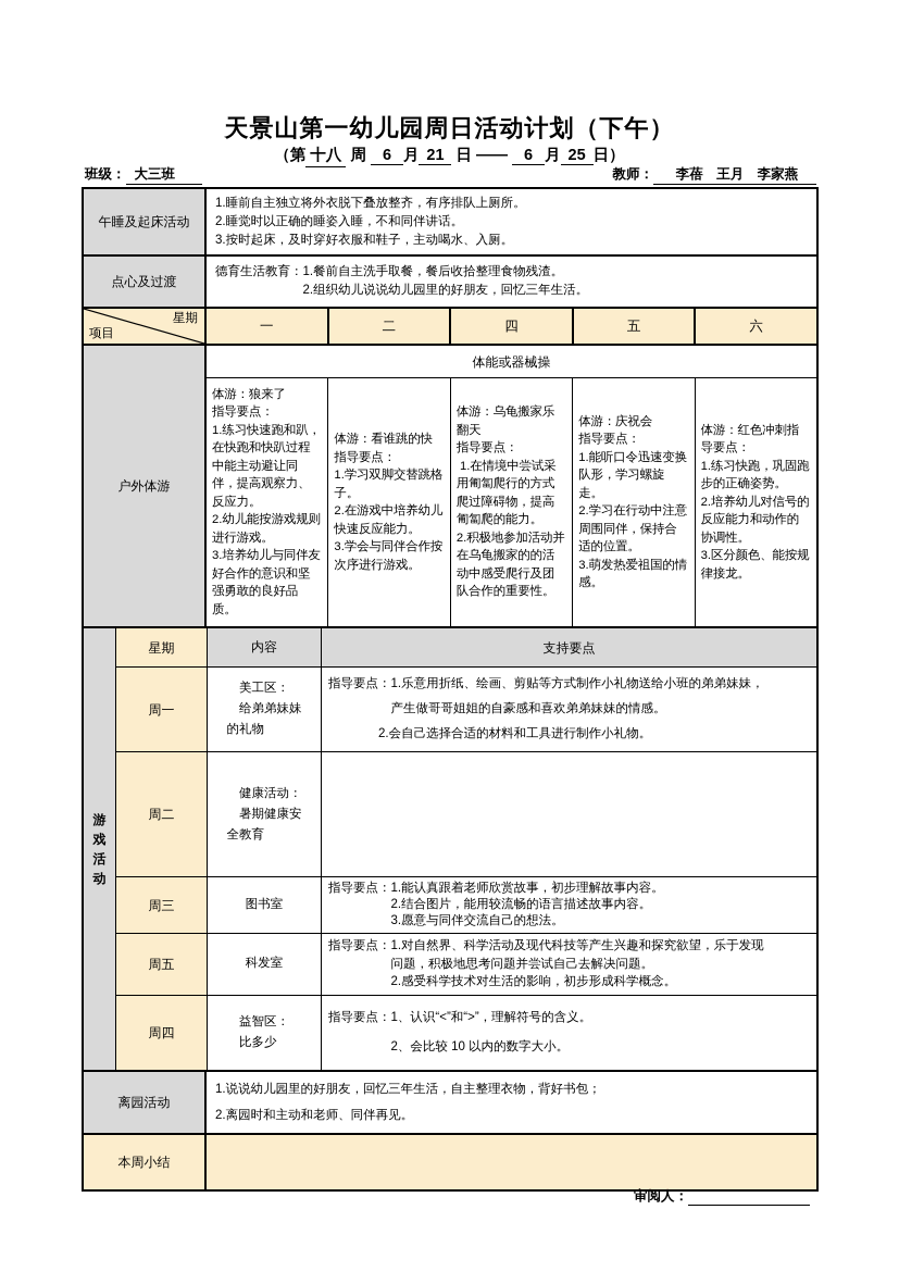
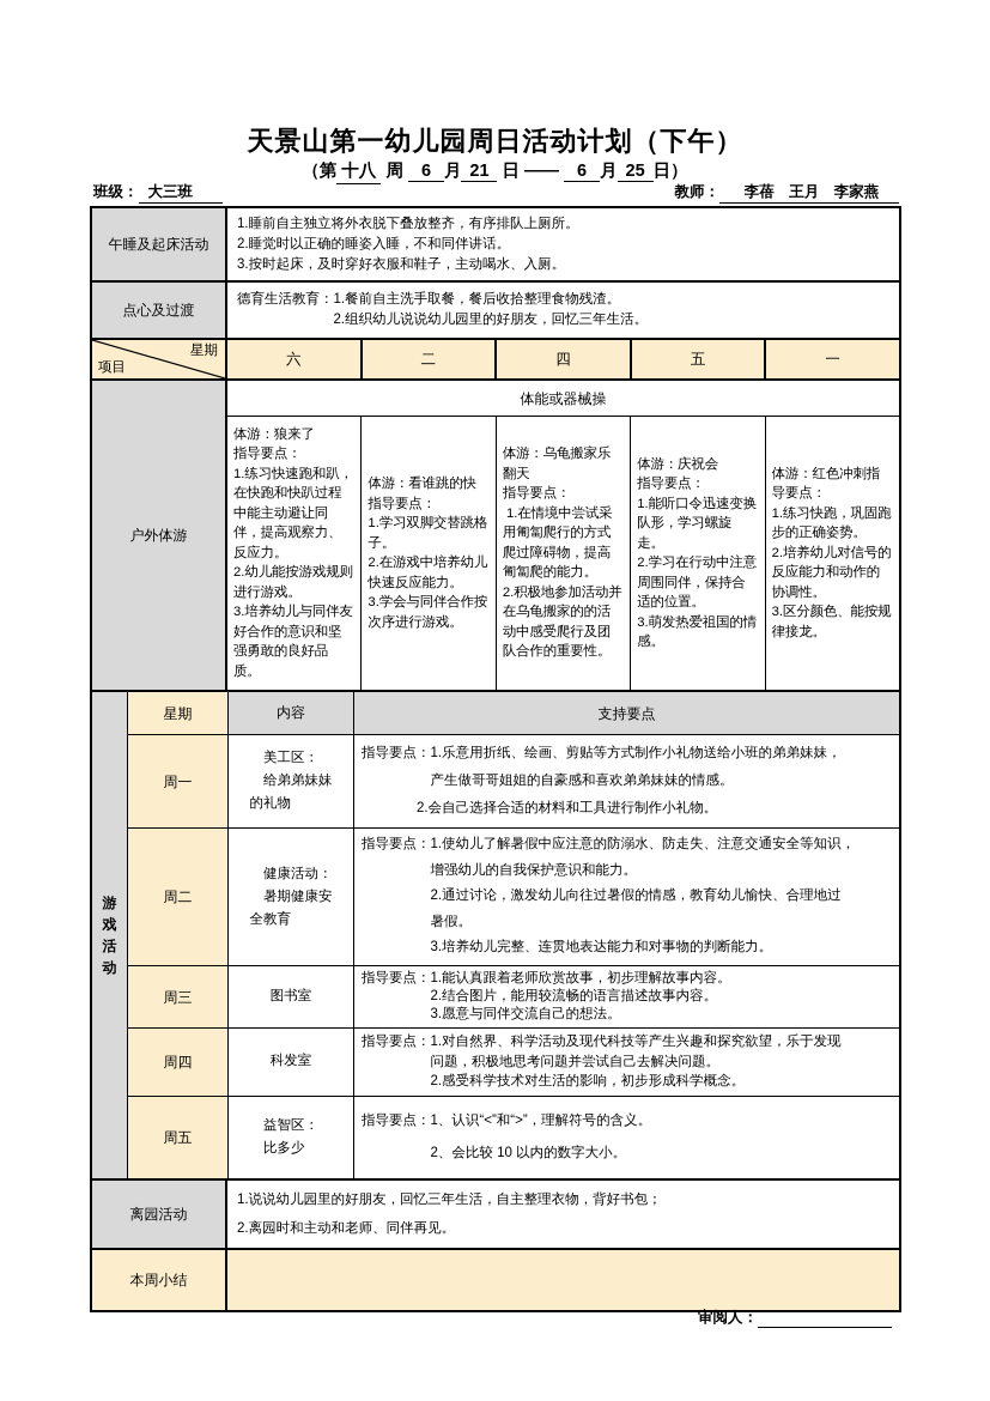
  天景山第一幼儿园周日活动计划（下午）
  （第 十八 周 6 月 21 日 —— 6 月 25 日）
  教师： 李蓓 王月 李家燕
  班级： 大三班
  午睡及起床活动
  1.睡前自主独立将外衣脱下叠放整齐，有序排队上厕所。
  2.睡觉时以正确的睡姿入睡，不和同伴讲话。
  3.按时起床，及时穿好衣服和鞋子，主动喝水、入厕。
  点心及过渡
  德育生活教育：1.餐前自主洗手取餐，餐后收拾整理食物残渣。
  2.组织幼儿说说幼儿园里的好朋友，回忆三年生活。
  星期
  项目
- 一
+ 六
  二
  四
  五
- 六
+ 一
  户外体游
  体能或器械操
  体游：狼来了
  指导要点：
  1.练习快速跑和趴，在快跑和快趴过程中能主动避让同伴，提高观察力、反应力。
  2.幼儿能按游戏规则进行游戏。
  3.培养幼儿与同伴友好合作的意识和坚强勇敢的良好品质。
  体游：看谁跳的快
  指导要点：
  1.学习双脚交替跳格子。
  2.在游戏中培养幼儿快速反应能力。
  3.学会与同伴合作按次序进行游戏。
  体游：乌龟搬家乐翻天
  指导要点：
  1.在情境中尝试采用匍匐爬行的方式爬过障碍物，提高匍匐爬的能力。
  2.积极地参加活动并在乌龟搬家的的活动中感受爬行及团队合作的重要性。
  体游：庆祝会
  指导要点：
  1.能听口令迅速变换队形，学习螺旋走。
  2.学习在行动中注意周围同伴，保持合适的位置。
  3.萌发热爱祖国的情感。
  体游：红色冲刺指导要点：
  1.练习快跑，巩固跑步的正确姿势。
  2.培养幼儿对信号的反应能力和动作的协调性。
  3.区分颜色、能按规律接龙。
  游戏活动
  星期
  内容
  支持要点
  周一
  美工区：
  给弟弟妹妹
  的礼物
  指导要点：1.乐意用折纸、绘画、剪贴等方式制作小礼物送给小班的弟弟妹妹，
  产生做哥哥姐姐的自豪感和喜欢弟弟妹妹的情感。
  2.会自己选择合适的材料和工具进行制作小礼物。
  周二
  健康活动：
  暑期健康安
  全教育
+ 指导要点：1.使幼儿了解暑假中应注意的防溺水、防走失、注意交通安全等知识，
+ 增强幼儿的自我保护意识和能力。
+ 2.通过讨论，激发幼儿向往过暑假的情感，教育幼儿愉快、合理地过
+ 暑假。
+ 3.培养幼儿完整、连贯地表达能力和对事物的判断能力。
  周三
  图书室
  指导要点：1.能认真跟着老师欣赏故事，初步理解故事内容。
  2.结合图片，能用较流畅的语言描述故事内容。
  3.愿意与同伴交流自己的想法。
- 周五
+ 周四
  科发室
  指导要点：1.对自然界、科学活动及现代科技等产生兴趣和探究欲望，乐于发现
  问题，积极地思考问题并尝试自己去解决问题。
  2.感受科学技术对生活的影响，初步形成科学概念。
- 周四
+ 周五
  益智区：
  比多少
  指导要点：1、认识“<”和“>”，理解符号的含义。
  2、会比较 10 以内的数字大小。
  离园活动
  1.说说幼儿园里的好朋友，回忆三年生活，自主整理衣物，背好书包；
  2.离园时和主动和老师、同伴再见。
  本周小结
  审阅人：
